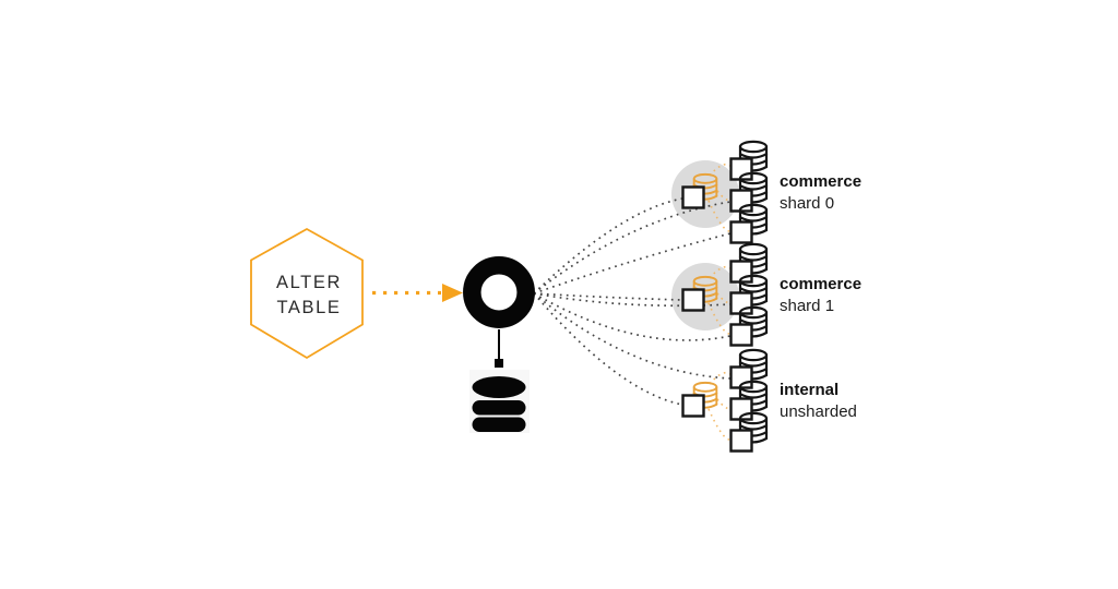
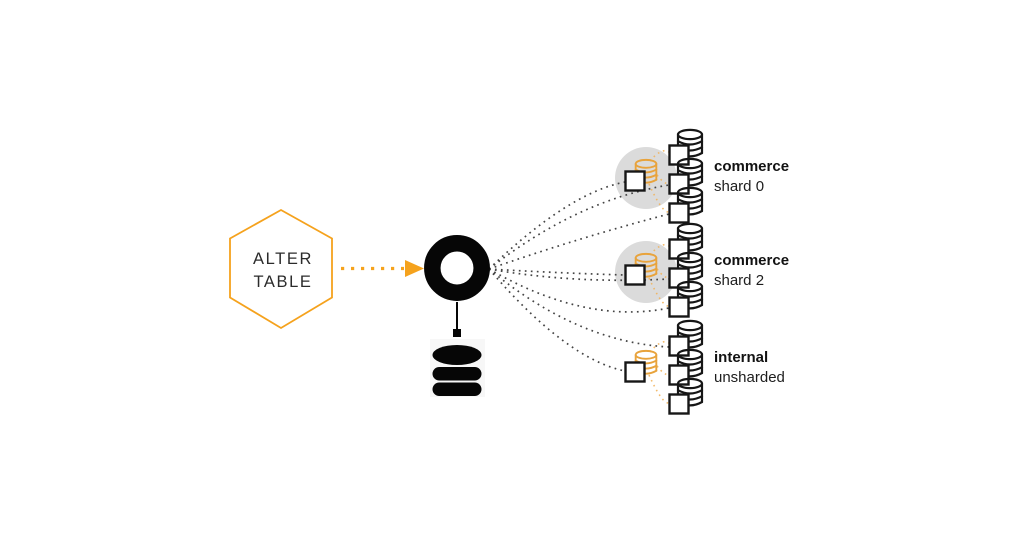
  ALTER
  TABLE
  commerce
  shard 0
  commerce
- shard 1
+ shard 2
  internal
  unsharded
